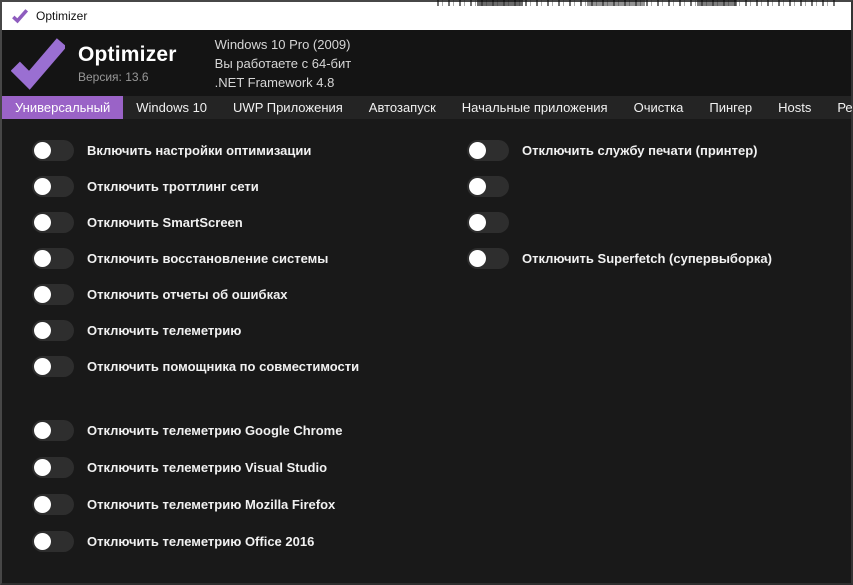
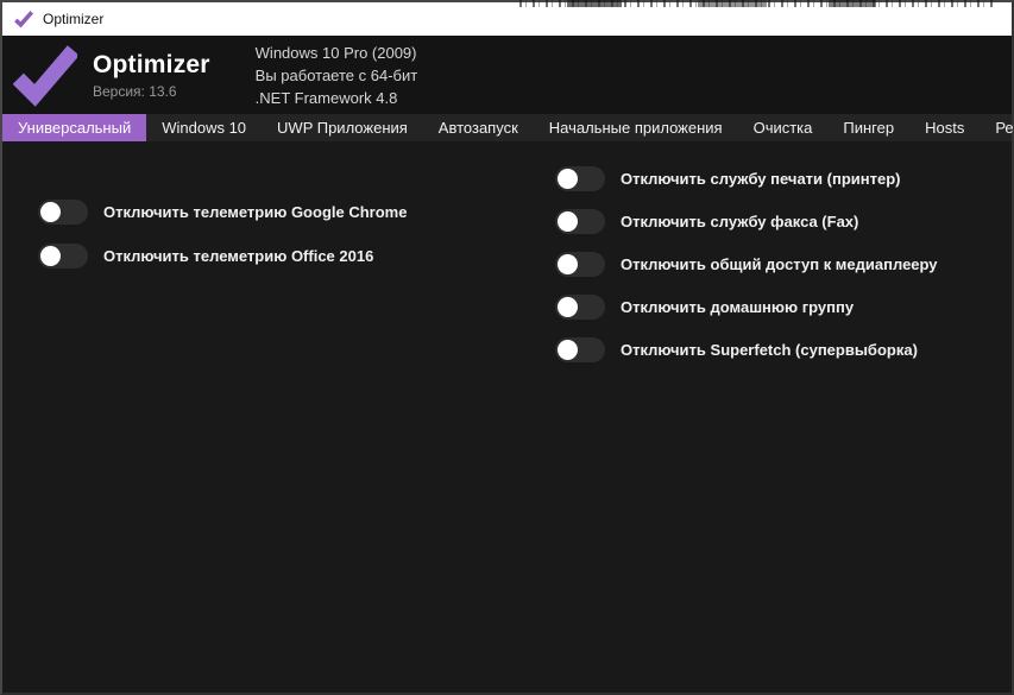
  Optimizer
  Optimizer
  Версия: 13.6
  Windows 10 Pro (2009)
  Вы работаете с 64-бит
  .NET Framework 4.8
  Универсальный
  Windows 10
  UWP Приложения
  Автозапуск
  Начальные приложения
  Очистка
  Пингер
  Hosts
- Включить настройки оптимизации
- Отключить троттлинг сети
- Отключить SmartScreen
- Отключить восстановление системы
- Отключить отчеты об ошибках
- Отключить телеметрию
- Отключить помощника по совместимости
  Отключить телеметрию Google Chrome
- Отключить телеметрию Visual Studio
- Отключить телеметрию Mozilla Firefox
  Отключить телеметрию Office 2016
  Отключить службу печати (принтер)
+ Отключить службу факса (Fax)
+ Отключить общий доступ к медиаплееру
+ Отключить домашнюю группу
  Отключить Superfetch (супервыборка)
